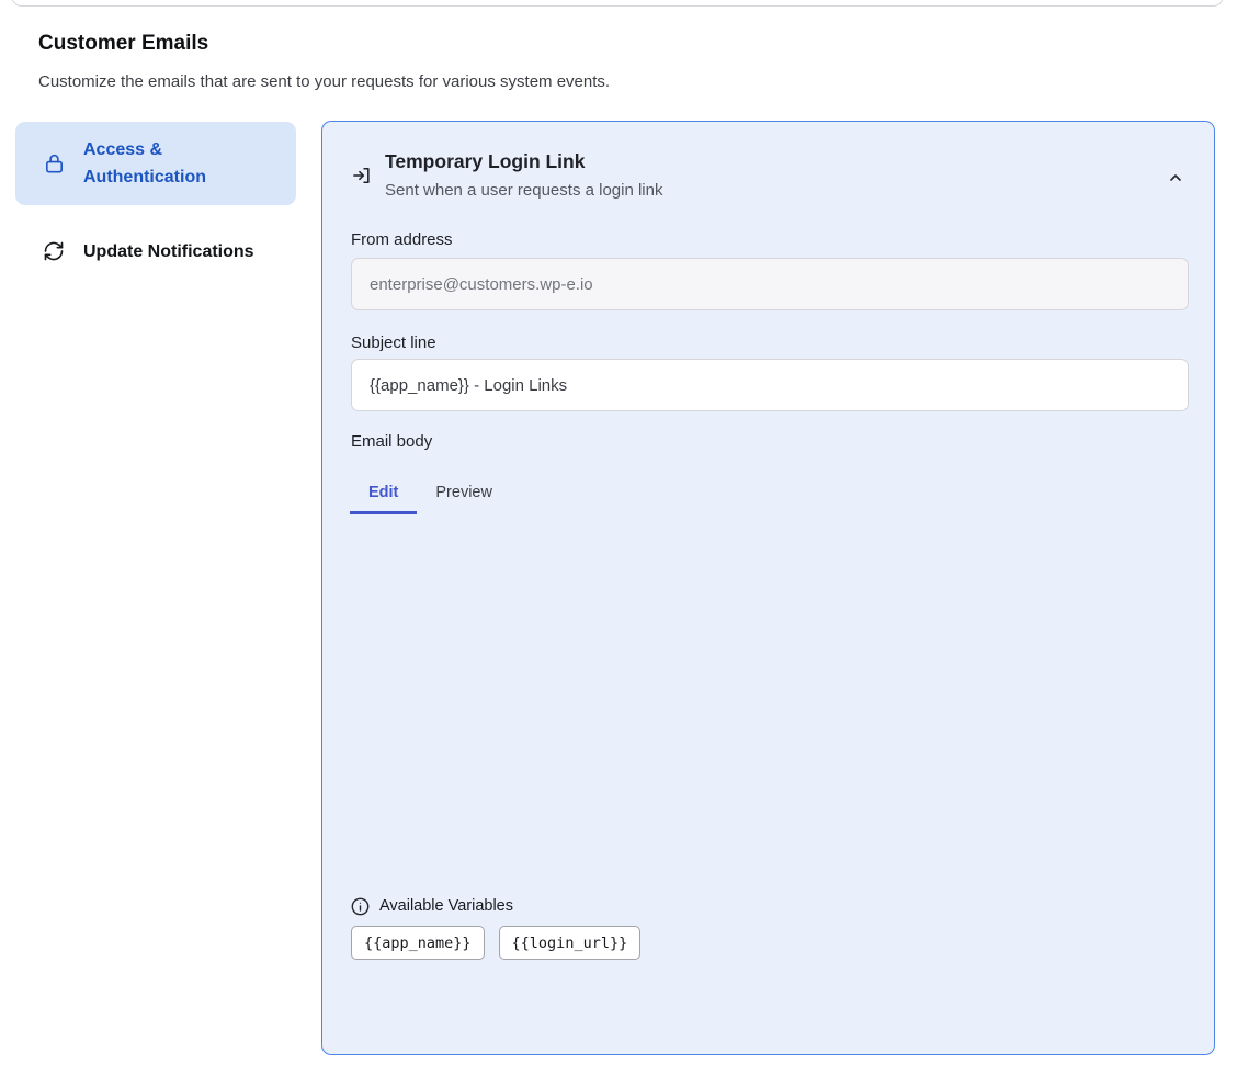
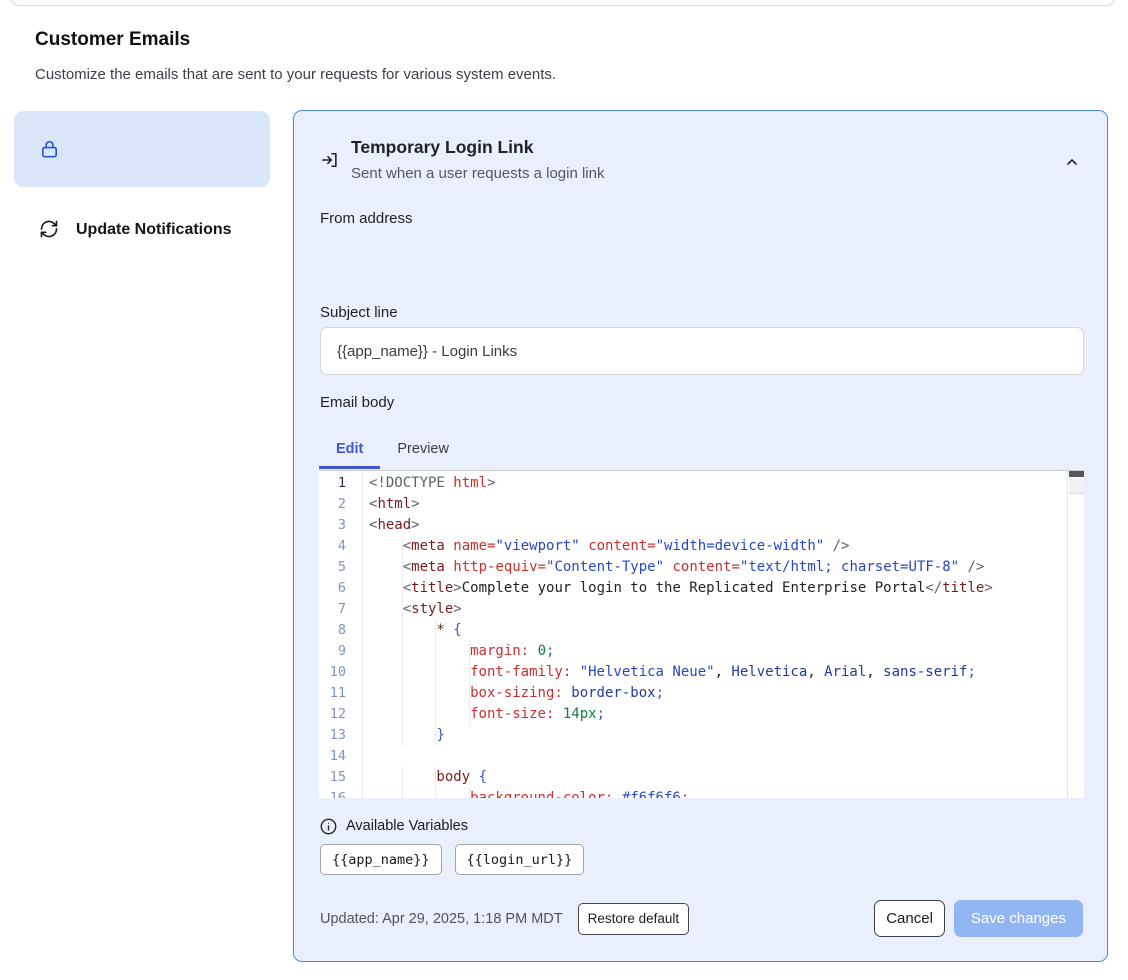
  Customer Emails
  Customize the emails that are sent to your requests for various system events.
- Access & Authentication
  Update Notifications
  Temporary Login Link
  Sent when a user requests a login link
  From address
- enterprise@customers.wp-e.io
  Subject line
  {{app_name}} - Login Links
  Email body
  Edit
  Preview
+ 1
+ <!DOCTYPE html>
+ 2
+ <html>
+ 3
+ <head>
+ 4
+ <meta name="viewport" content="width=device-width" />
+ 5
+ <meta http-equiv="Content-Type" content="text/html; charset=UTF-8" />
+ 6
+ <title>Complete your login to the Replicated Enterprise Portal</title>
+ 7
+ <style>
+ 8
+ * {
+ 9
+ margin: 0;
+ 10
+ font-family: "Helvetica Neue", Helvetica, Arial, sans-serif;
+ 11
+ box-sizing: border-box;
+ 12
+ font-size: 14px;
+ 13
+ }
+ 14
+ 15
+ body {
  Available Variables
  {{app_name}}
  {{login_url}}
+ Updated: Apr 29, 2025, 1:18 PM MDT
+ Restore default
+ Cancel
+ Save changes
